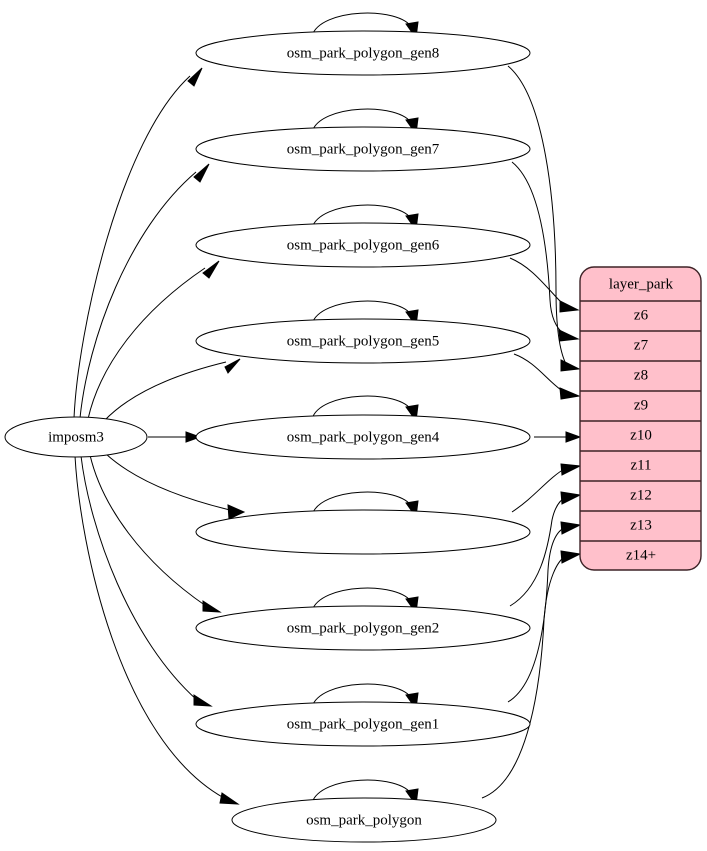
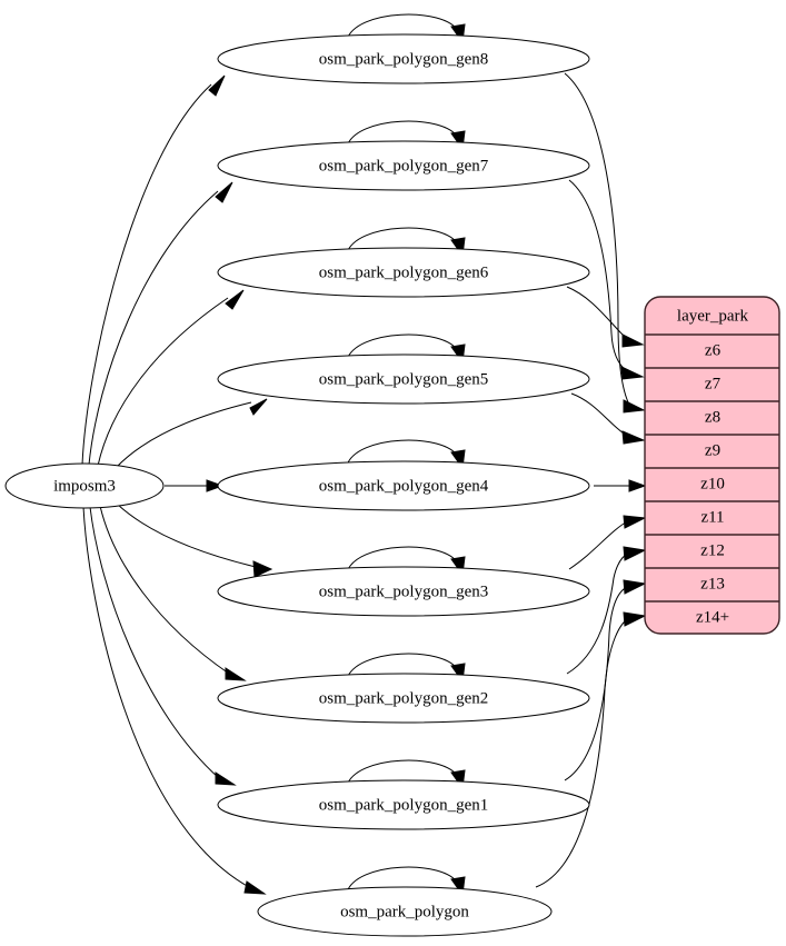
  osm_park_polygon_gen8
  osm_park_polygon_gen7
  osm_park_polygon_gen6
  osm_park_polygon_gen5
  osm_park_polygon_gen4
+ osm_park_polygon_gen3
  osm_park_polygon_gen2
  osm_park_polygon_gen1
  osm_park_polygon
  imposm3
  layer_park
  z6
  z7
  z8
  z9
  z10
  z11
  z12
  z13
  z14+
